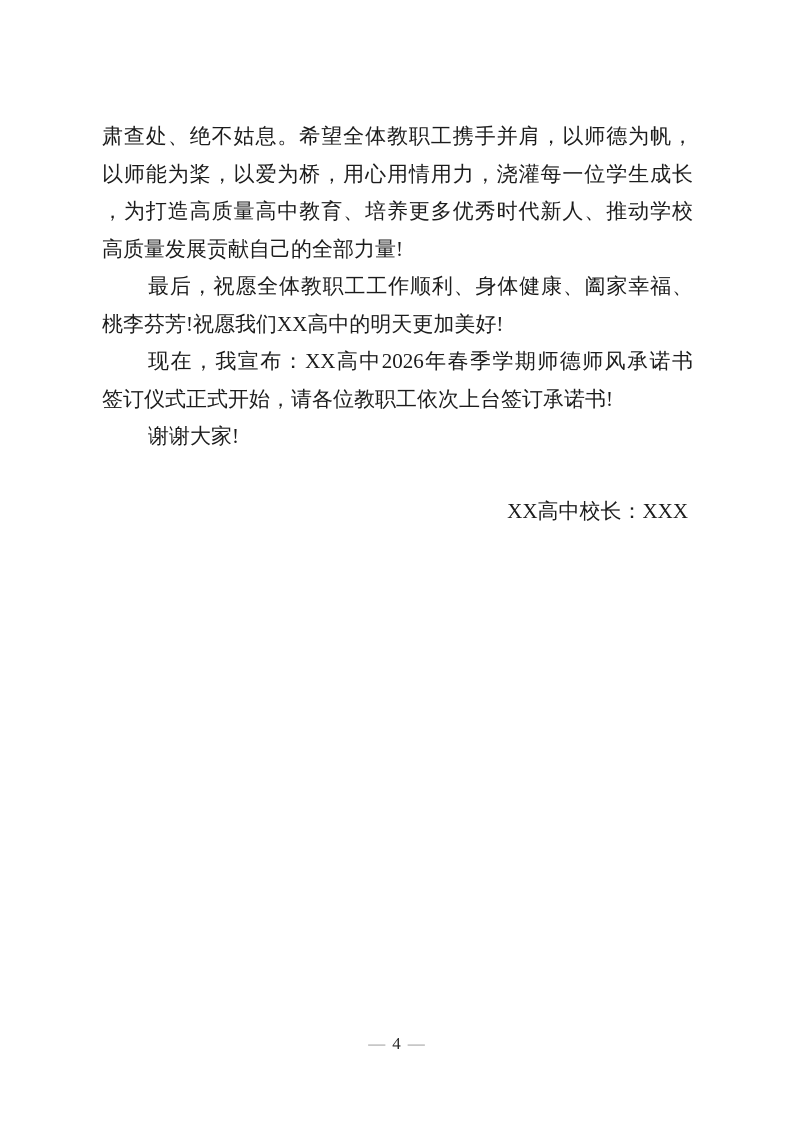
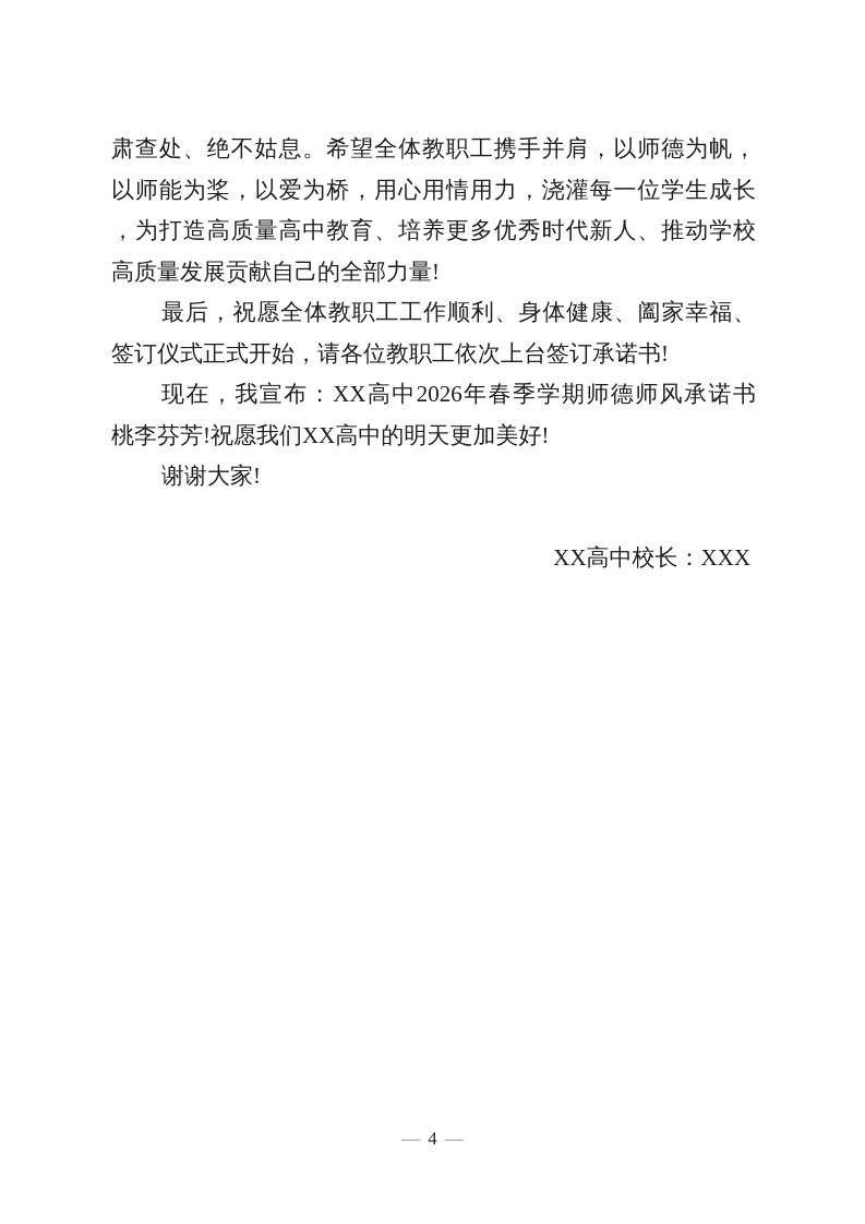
  肃查处、绝不姑息。希望全体教职工携手并肩，以师德为帆，
  以师能为桨，以爱为桥，用心用情用力，浇灌每一位学生成长
  ，为打造高质量高中教育、培养更多优秀时代新人、推动学校
  高质量发展贡献自己的全部力量!
  最后，祝愿全体教职工工作顺利、身体健康、阖家幸福、
- 桃李芬芳!祝愿我们XX高中的明天更加美好!
+ 签订仪式正式开始，请各位教职工依次上台签订承诺书!
  现在，我宣布：XX高中2026年春季学期师德师风承诺书
- 签订仪式正式开始，请各位教职工依次上台签订承诺书!
+ 桃李芬芳!祝愿我们XX高中的明天更加美好!
  谢谢大家!
  XX高中校长：XXX
  — 4 —
